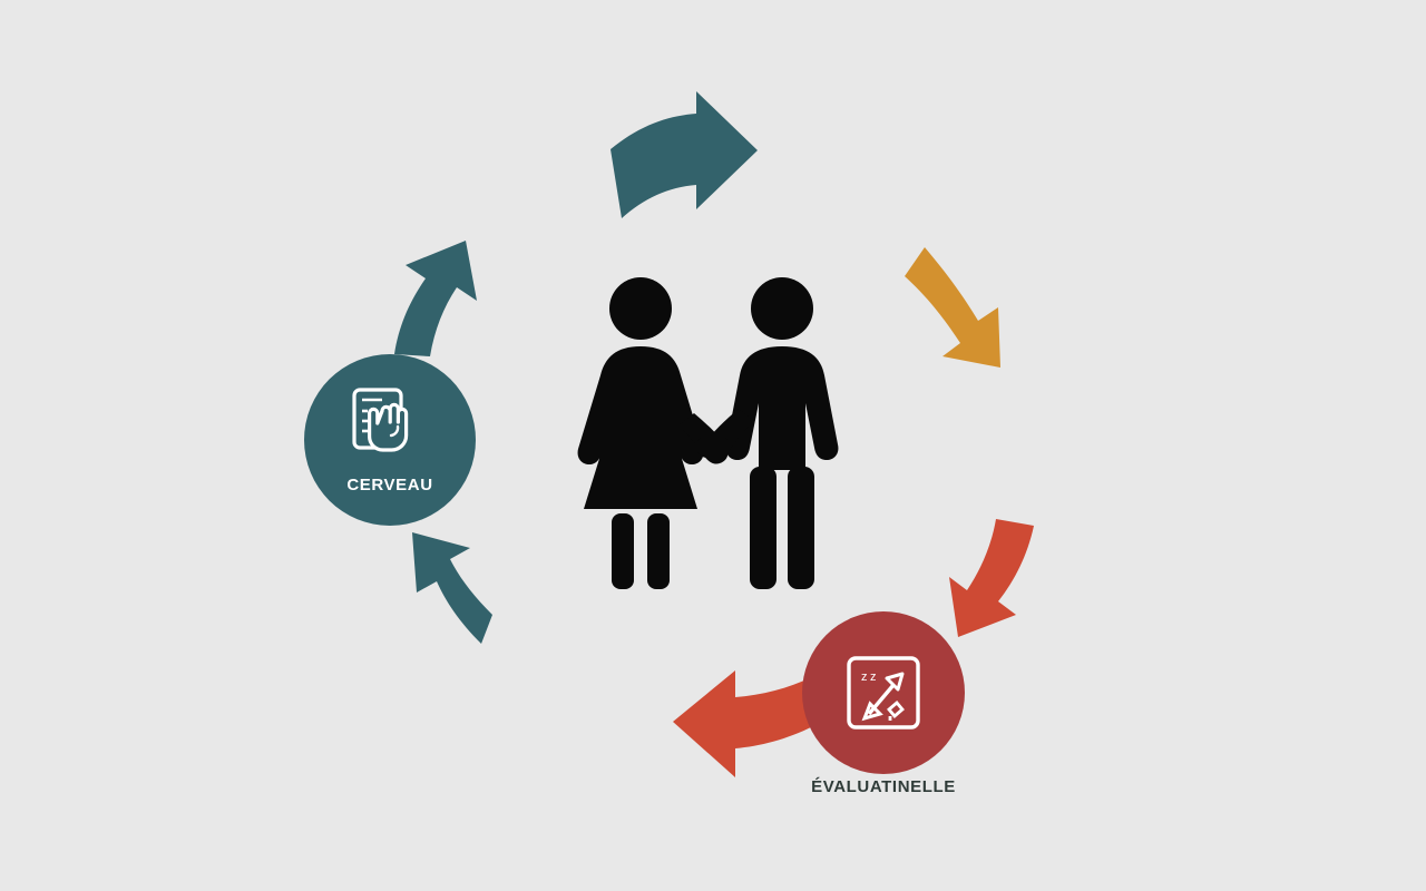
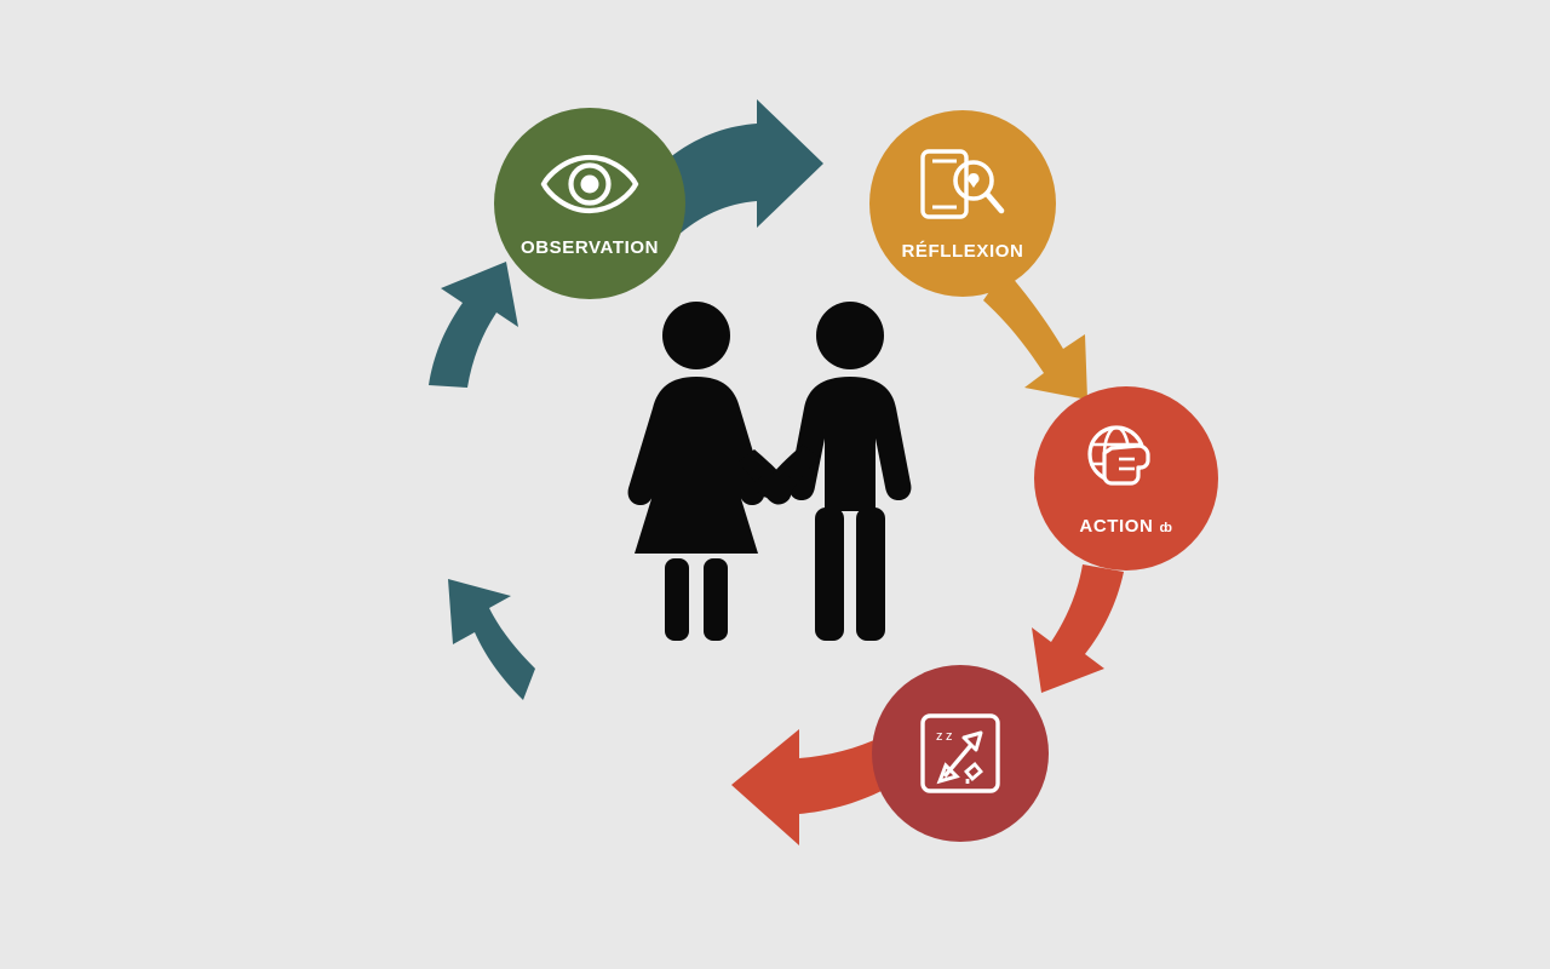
+ OBSERVATION
+ RÉFLLEXION
+ ACTION ȸ
  z
  z
- ÉVALUATINELLE
- CERVEAU
